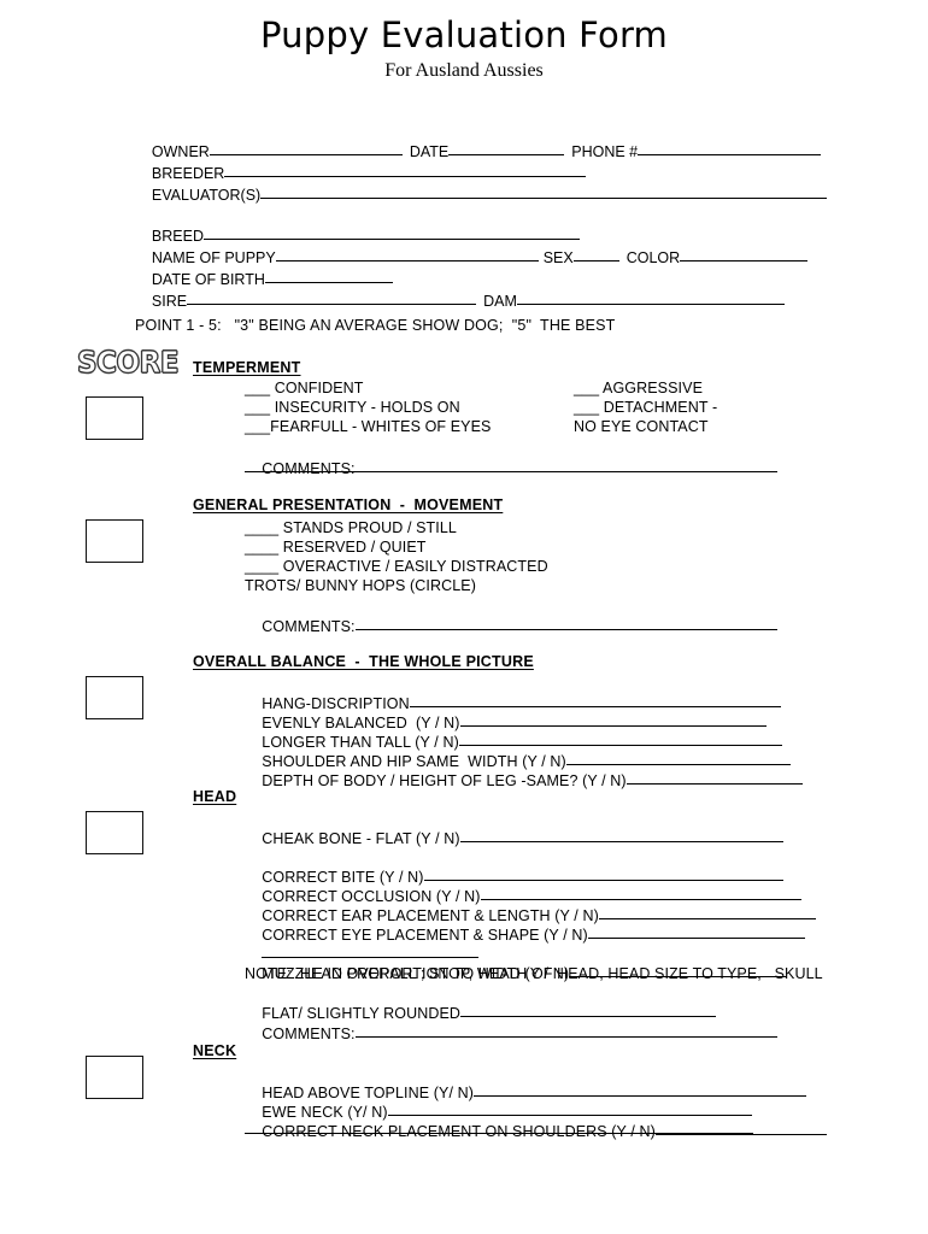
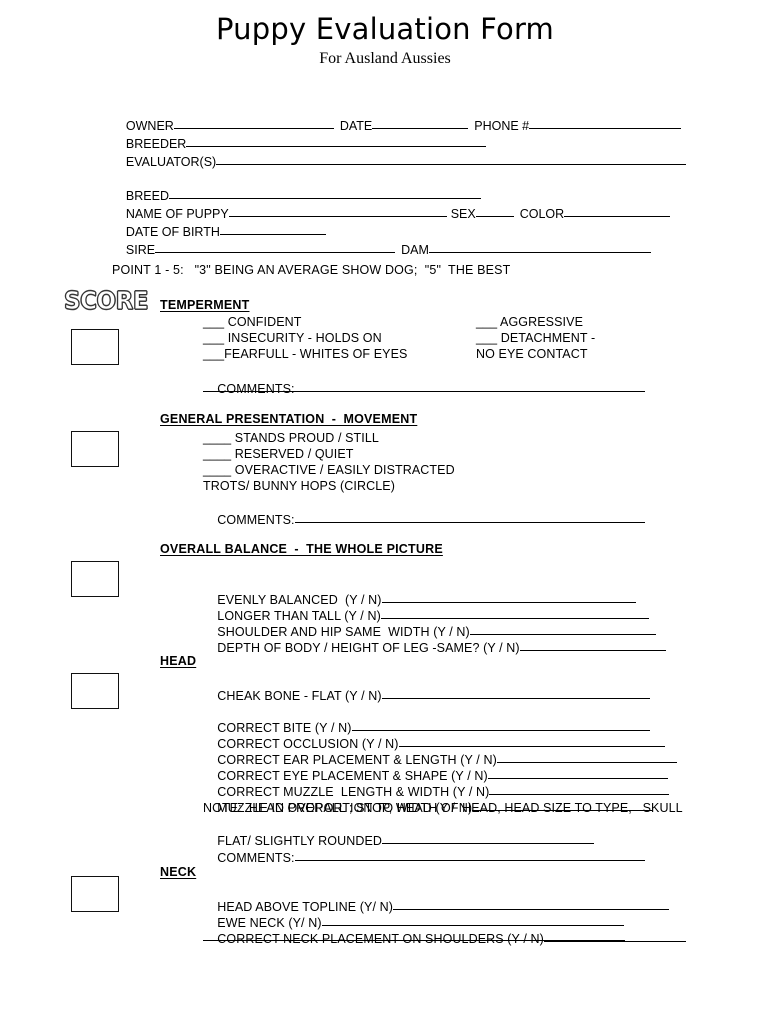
  Puppy Evaluation Form
  For Ausland Aussies
  OWNER DATE PHONE #
  BREEDER
  EVALUATOR(S)
  BREED
  NAME OF PUPPY SEX COLOR
  DATE OF BIRTH
  SIRE DAM
  POINT 1 - 5: "3" BEING AN AVERAGE SHOW DOG; "5" THE BEST
  SCORE
  TEMPERMENT
  ___ CONFIDENT
  ___ INSECURITY - HOLDS ON
  ___FEARFULL - WHITES OF EYES
  ___ AGGRESSIVE
  ___ DETACHMENT -
  NO EYE CONTACT
  COMMENTS:
  GENERAL PRESENTATION - MOVEMENT
  ____ STANDS PROUD / STILL
  ____ RESERVED / QUIET
  ____ OVERACTIVE / EASILY DISTRACTED
  TROTS/ BUNNY HOPS (CIRCLE)
  COMMENTS:
  OVERALL BALANCE - THE WHOLE PICTURE
- HANG-DISCRIPTION
  EVENLY BALANCED (Y / N)
  LONGER THAN TALL (Y / N)
  SHOULDER AND HIP SAME WIDTH (Y / N)
  DEPTH OF BODY / HEIGHT OF LEG -SAME? (Y / N)
  HEAD
  CHEAK BONE - FLAT (Y / N)
  CORRECT BITE (Y / N)
  CORRECT OCCLUSION (Y / N)
  CORRECT EAR PLACEMENT & LENGTH (Y / N)
  CORRECT EYE PLACEMENT & SHAPE (Y / N)
+ CORRECT MUZZLE LENGTH & WIDTH (Y / N)
  MUZZLE IN PROPORTION TO HEAD (Y / N)
  NOTE: HEAD OVERALL ; STOP, WIDTH OF HEAD, HEAD SIZE TO TYPE, SKULL
  FLAT/ SLIGHTLY ROUNDED
  COMMENTS:
  NECK
  HEAD ABOVE TOPLINE (Y/ N)
  EWE NECK (Y/ N)
  CORRECT NECK PLACEMENT ON SHOULDERS (Y / N)
